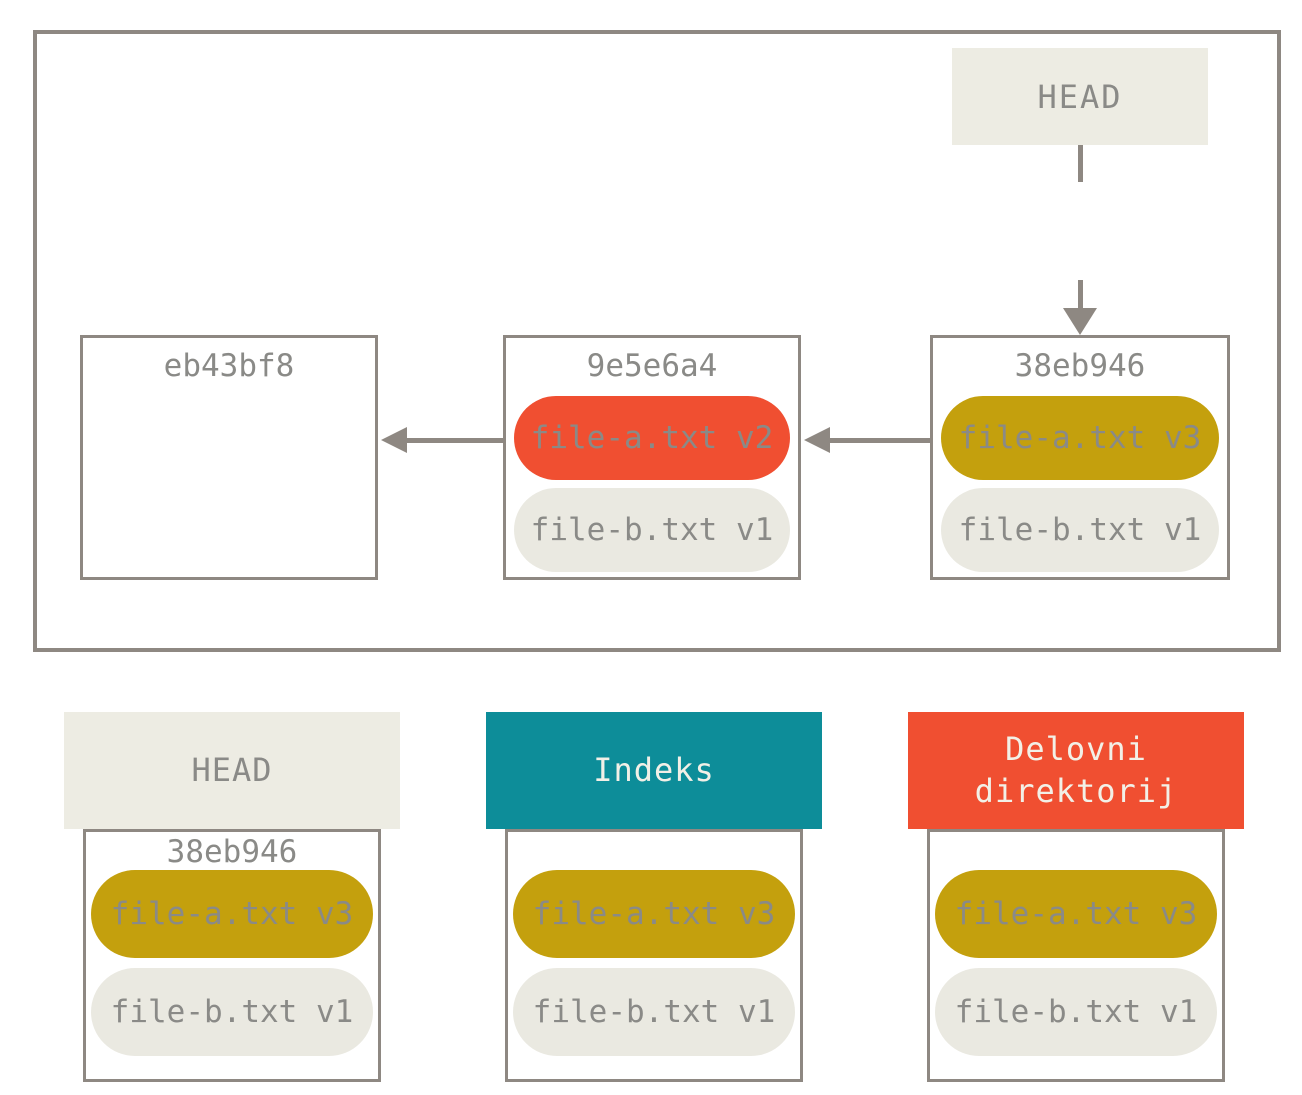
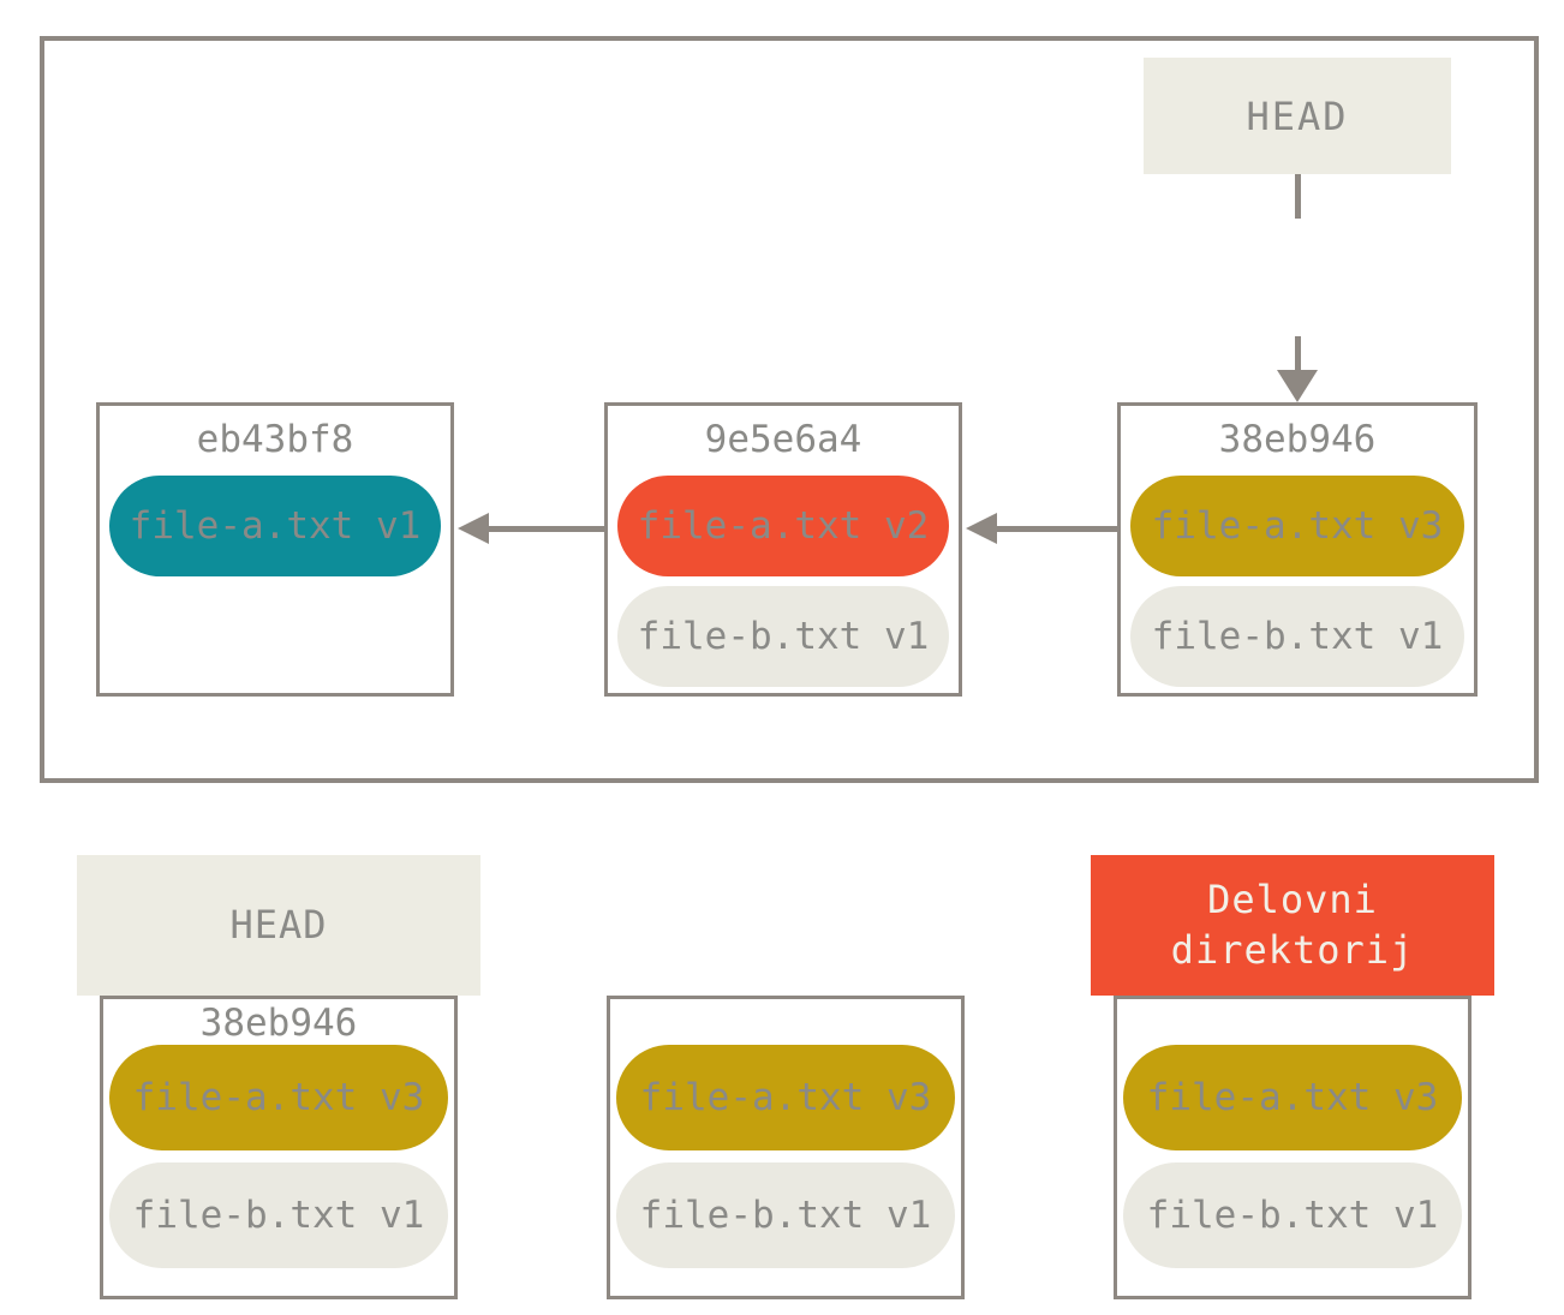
  HEAD
  eb43bf8
+ file-a.txt v1
  9e5e6a4
  file-a.txt v2
  file-b.txt v1
  38eb946
  file-a.txt v3
  file-b.txt v1
  HEAD
  38eb946
  file-a.txt v3
  file-b.txt v1
- Indeks
  file-a.txt v3
  file-b.txt v1
  Delovni direktorij
  file-a.txt v3
  file-b.txt v1
